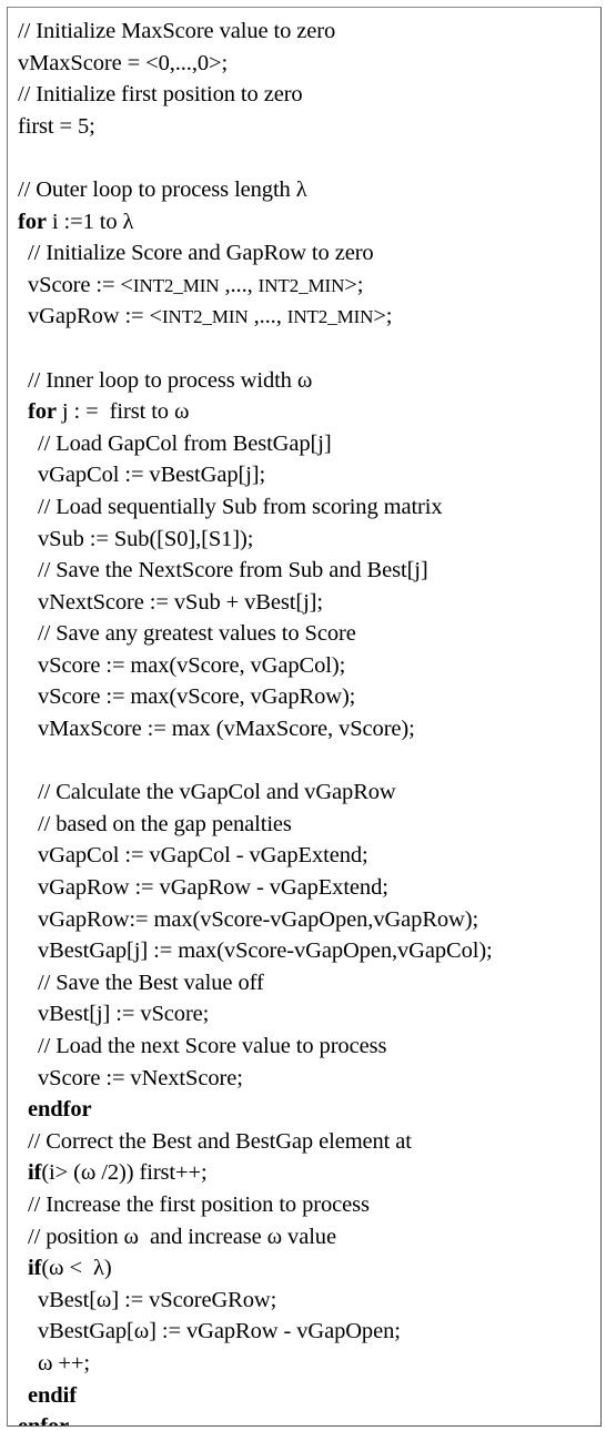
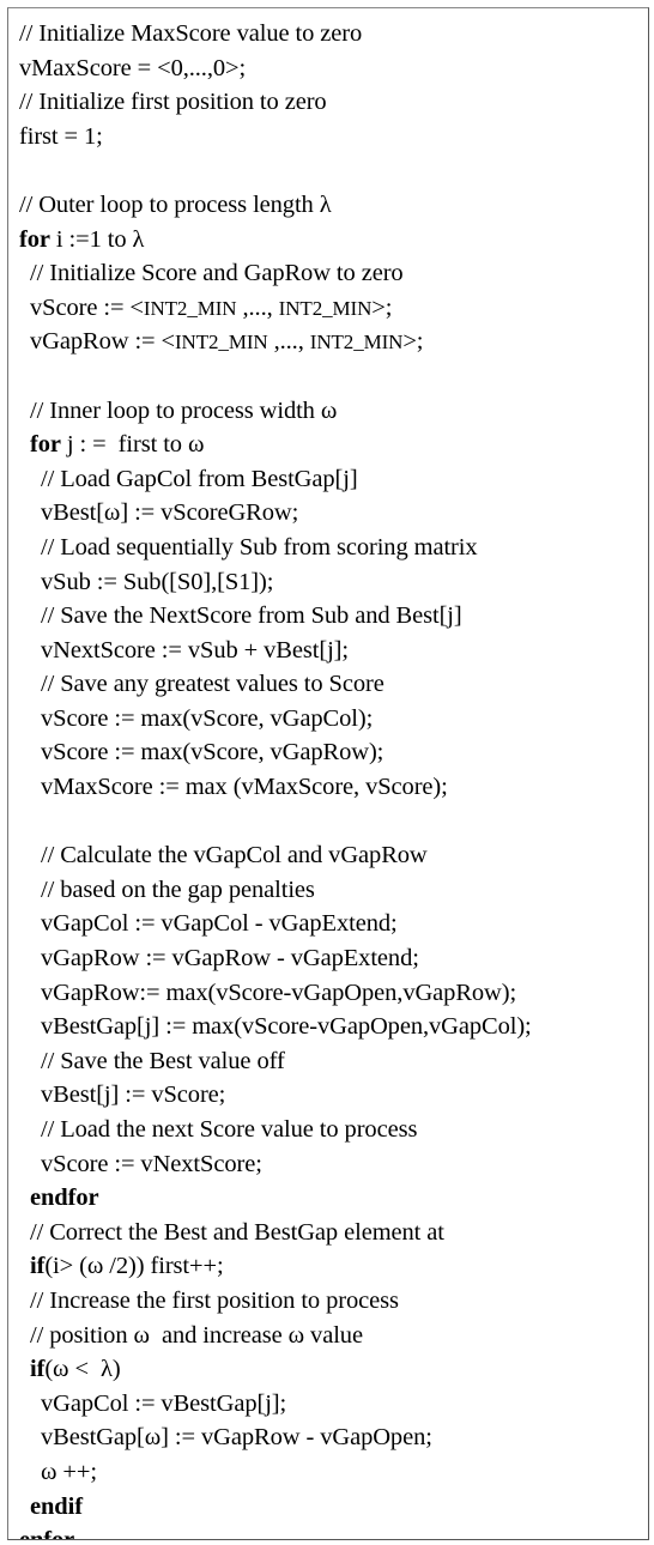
  // Initialize MaxScore value to zero
  vMaxScore = <0,...,0>;
  // Initialize first position to zero
- first = 5;
+ first = 1;
  // Outer loop to process length λ
  for i :=1 to λ
  // Initialize Score and GapRow to zero
  vScore := <INT2_MIN ,..., INT2_MIN>;
  vGapRow := <INT2_MIN ,..., INT2_MIN>;
  // Inner loop to process width ω
  for j : = first to ω
  // Load GapCol from BestGap[j]
- vGapCol := vBestGap[j];
+ vBest[ω] := vScoreGRow;
  // Load sequentially Sub from scoring matrix
  vSub := Sub([S0],[S1]);
  // Save the NextScore from Sub and Best[j]
  vNextScore := vSub + vBest[j];
  // Save any greatest values to Score
  vScore := max(vScore, vGapCol);
  vScore := max(vScore, vGapRow);
  vMaxScore := max (vMaxScore, vScore);
  // Calculate the vGapCol and vGapRow
  // based on the gap penalties
  vGapCol := vGapCol - vGapExtend;
  vGapRow := vGapRow - vGapExtend;
  vGapRow:= max(vScore-vGapOpen,vGapRow);
  vBestGap[j] := max(vScore-vGapOpen,vGapCol);
  // Save the Best value off
  vBest[j] := vScore;
  // Load the next Score value to process
  vScore := vNextScore;
  endfor
  // Correct the Best and BestGap element at
  if(i> (ω /2)) first++;
  // Increase the first position to process
  // position ω and increase ω value
  if(ω < λ)
- vBest[ω] := vScoreGRow;
+ vGapCol := vBestGap[j];
  vBestGap[ω] := vGapRow - vGapOpen;
  ω ++;
  endif
